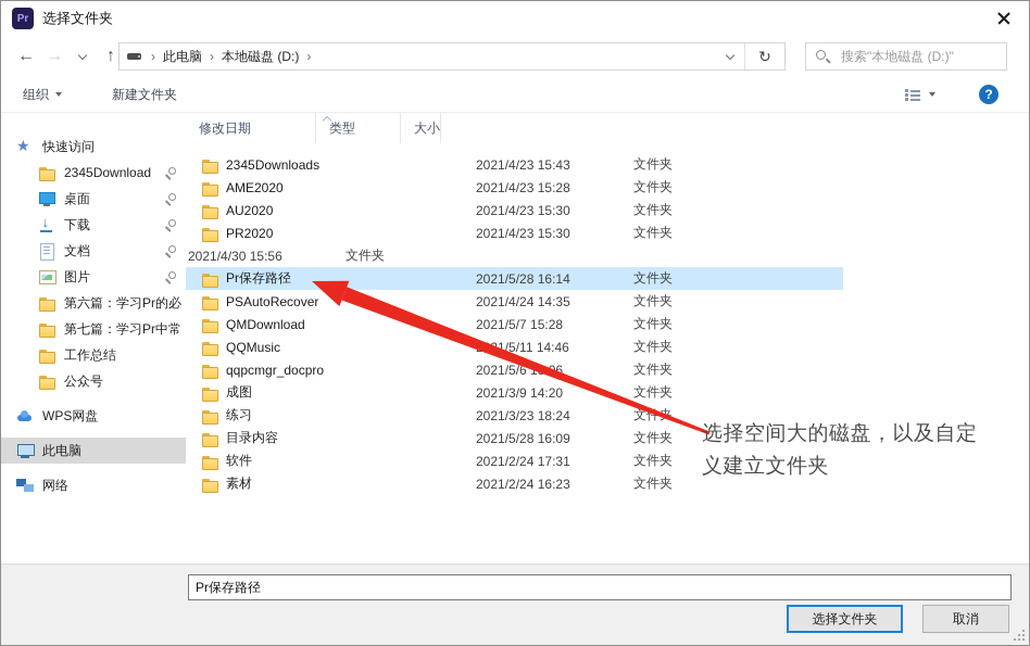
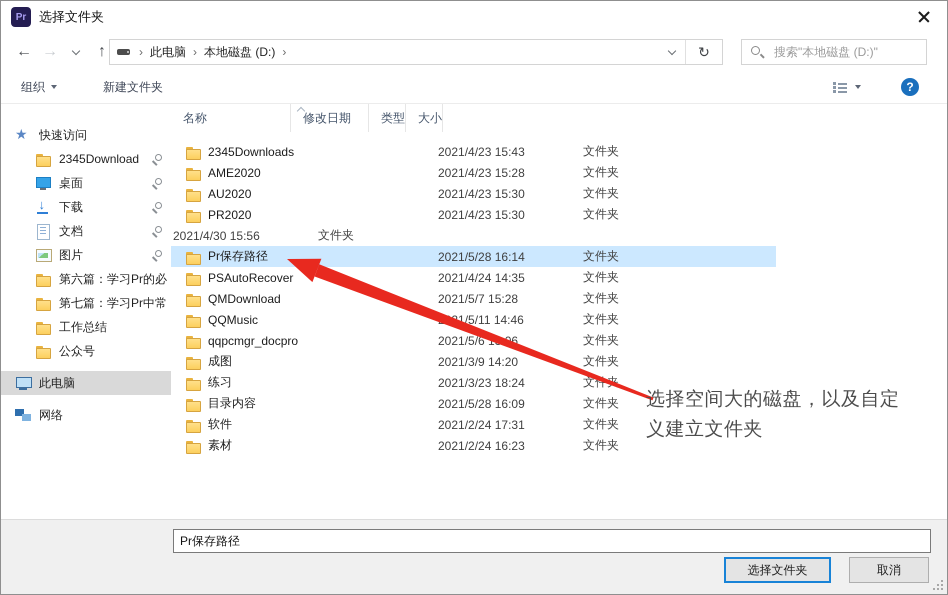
  Pr
  选择文件夹
  此电脑
  本地磁盘 (D:)
  搜索"本地磁盘 (D:)"
  组织
  新建文件夹
  快速访问
  2345Download
  桌面
  下载
  文档
  图片
  第六篇：学习Pr的必
  第七篇：学习Pr中常
  工作总结
  公众号
- WPS网盘
  此电脑
  网络
+ 名称
  修改日期
  类型
  大小
  2345Downloads
  2021/4/23 15:43
  文件夹
  AME2020
  2021/4/23 15:28
  文件夹
  AU2020
  2021/4/23 15:30
  文件夹
  PR2020
  2021/4/23 15:30
  文件夹
  2021/4/30 15:56
  文件夹
  Pr保存路径
  2021/5/28 16:14
  文件夹
  PSAutoRecover
  2021/4/24 14:35
  文件夹
  QMDownload
  2021/5/7 15:28
  文件夹
  QQMusic
  1/5/11 14:46
  文件夹
  qqpcmgr_docpro
  文件夹
  成图
  2021/3/9 14:20
  文件夹
  练习
  2021/3/23 18:24
  目录内容
  2021/5/28 16:09
  文件夹
  软件
  2021/2/24 17:31
  文件夹
  素材
  2021/2/24 16:23
  文件夹
  选择空间大的磁盘，以及自定
  义建立文件夹
  Pr保存路径
  选择文件夹
  取消
